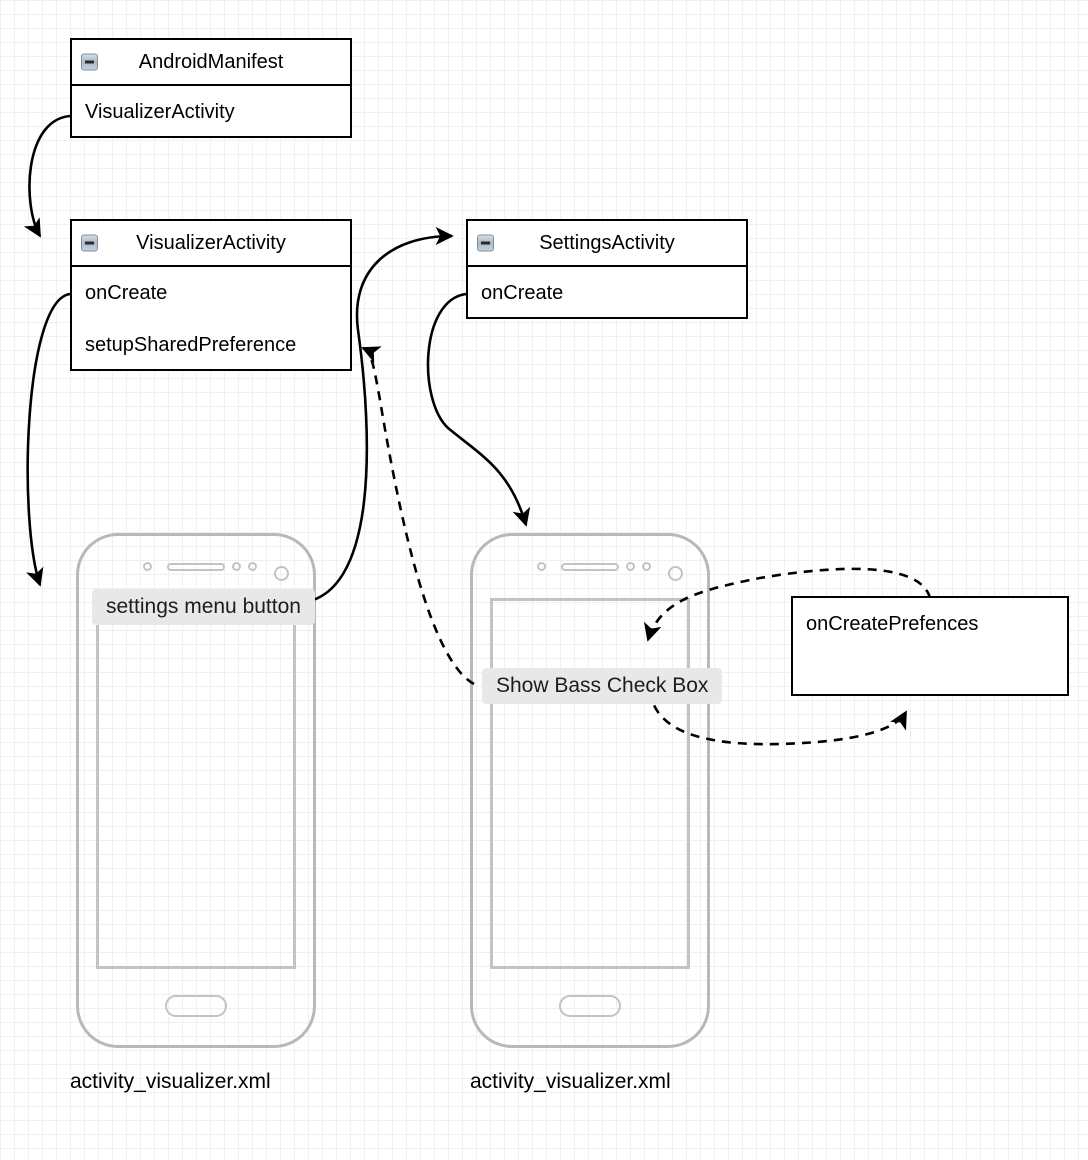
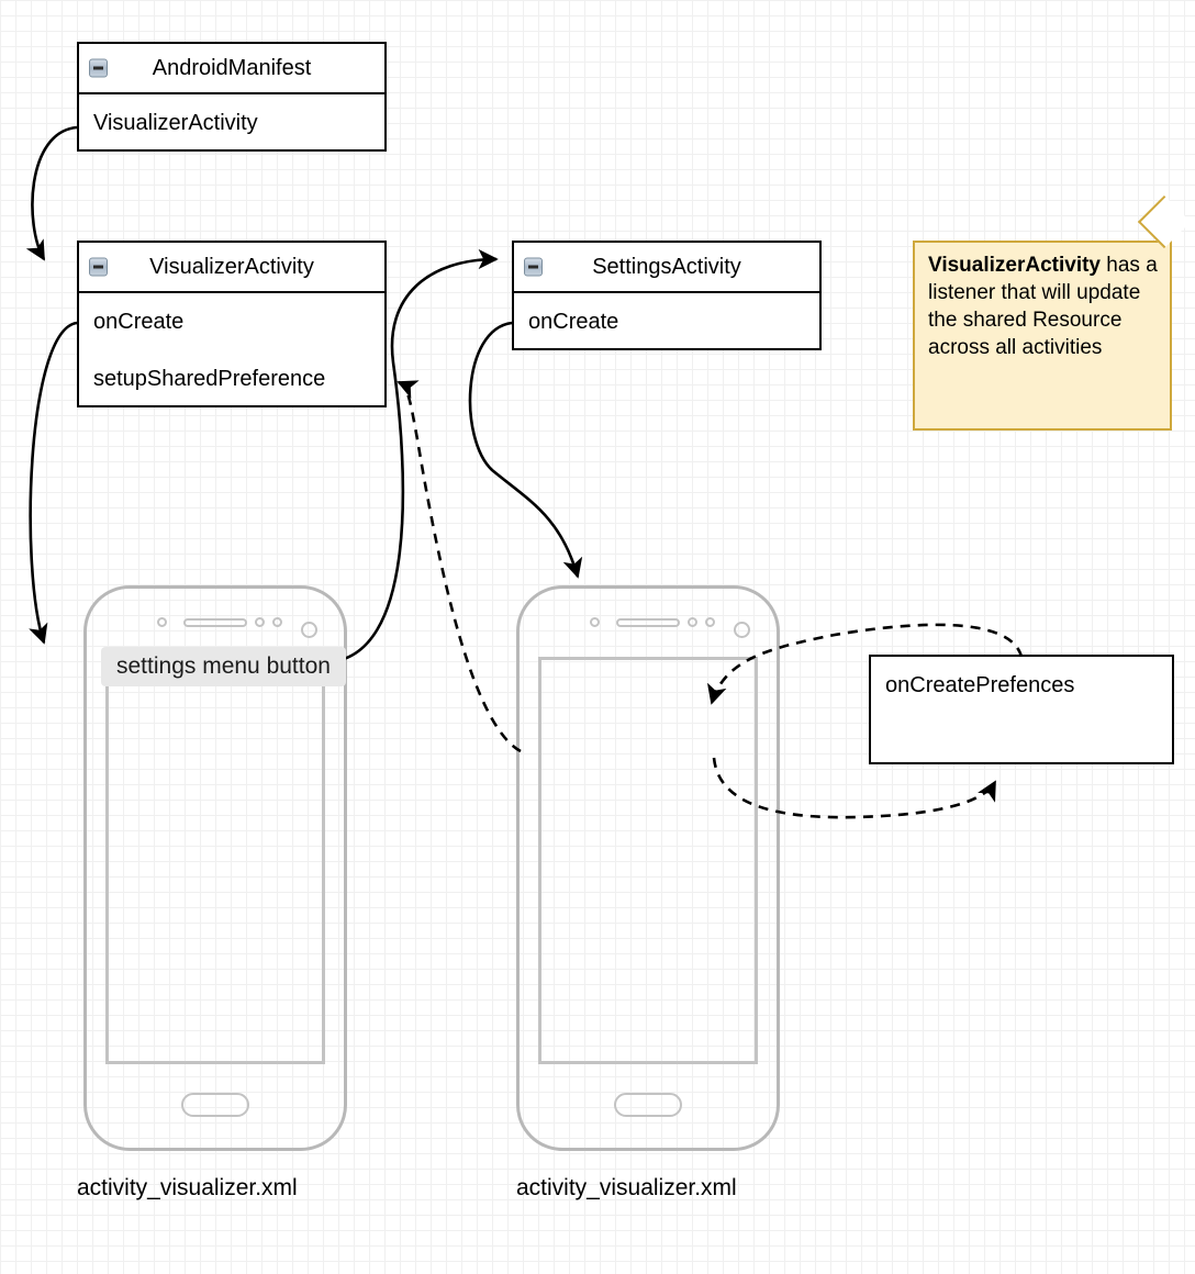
  AndroidManifest
  VisualizerActivity
  VisualizerActivity
  onCreate
  setupSharedPreference
  SettingsActivity
  onCreate
  onCreatePrefences
+ VisualizerActivity has a listener that will update the shared Resource across all activities
  settings menu button
  activity_visualizer.xml
- Show Bass Check Box
  activity_visualizer.xml
